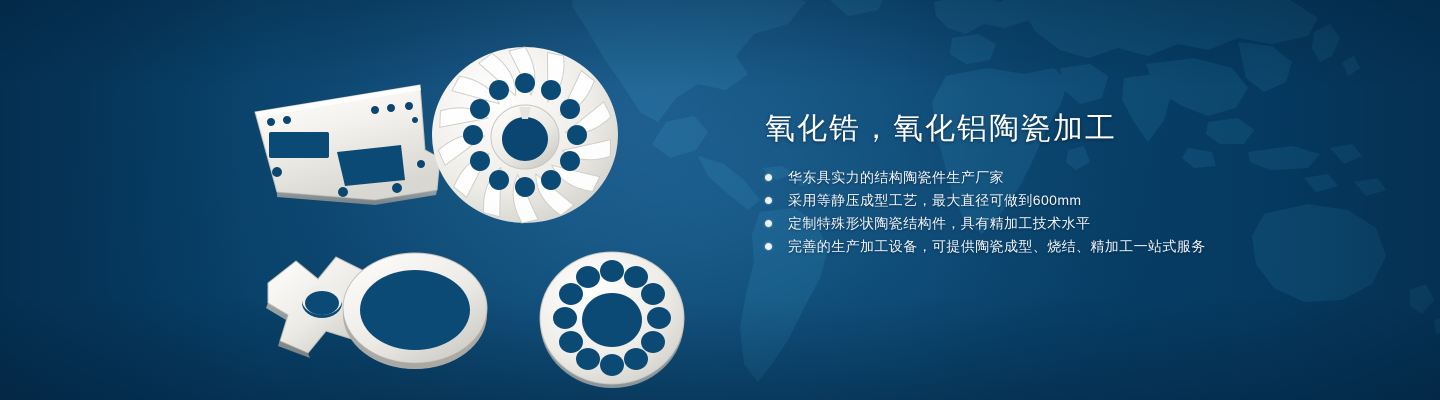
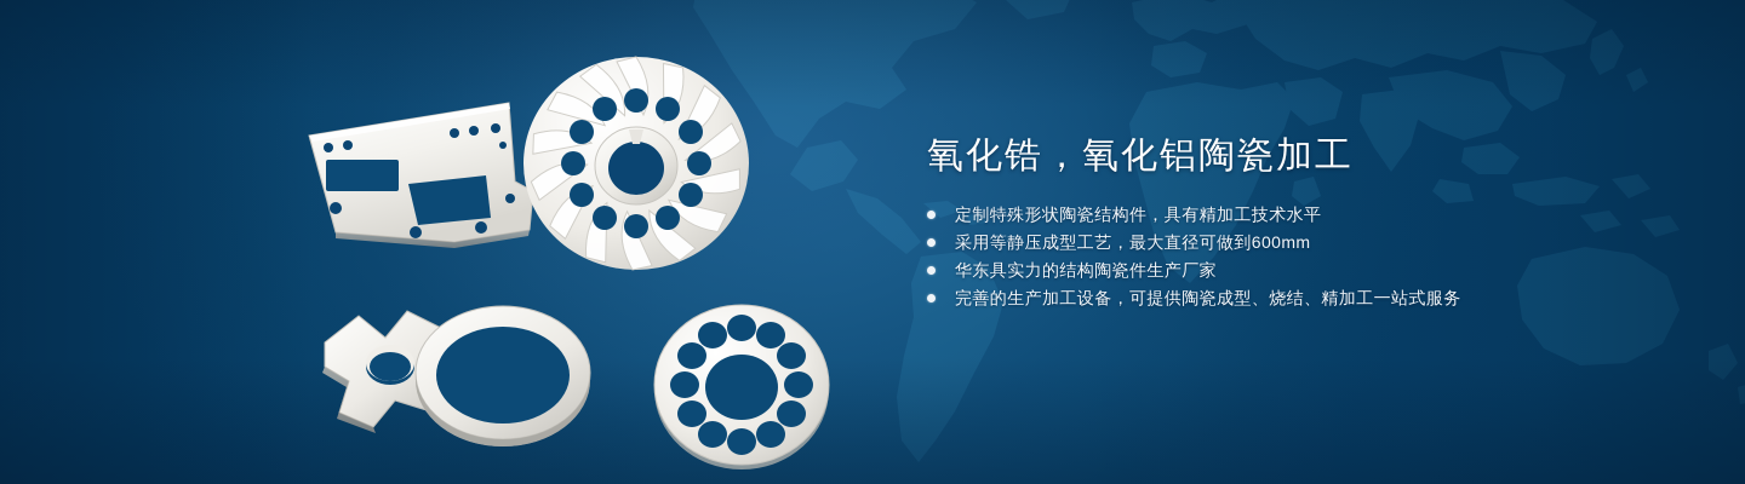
  氧化锆，氧化铝陶瓷加工
- 华东具实力的结构陶瓷件生产厂家
+ 定制特殊形状陶瓷结构件，具有精加工技术水平
  采用等静压成型工艺，最大直径可做到600mm
- 定制特殊形状陶瓷结构件，具有精加工技术水平
+ 华东具实力的结构陶瓷件生产厂家
  完善的生产加工设备，可提供陶瓷成型、烧结、精加工一站式服务
